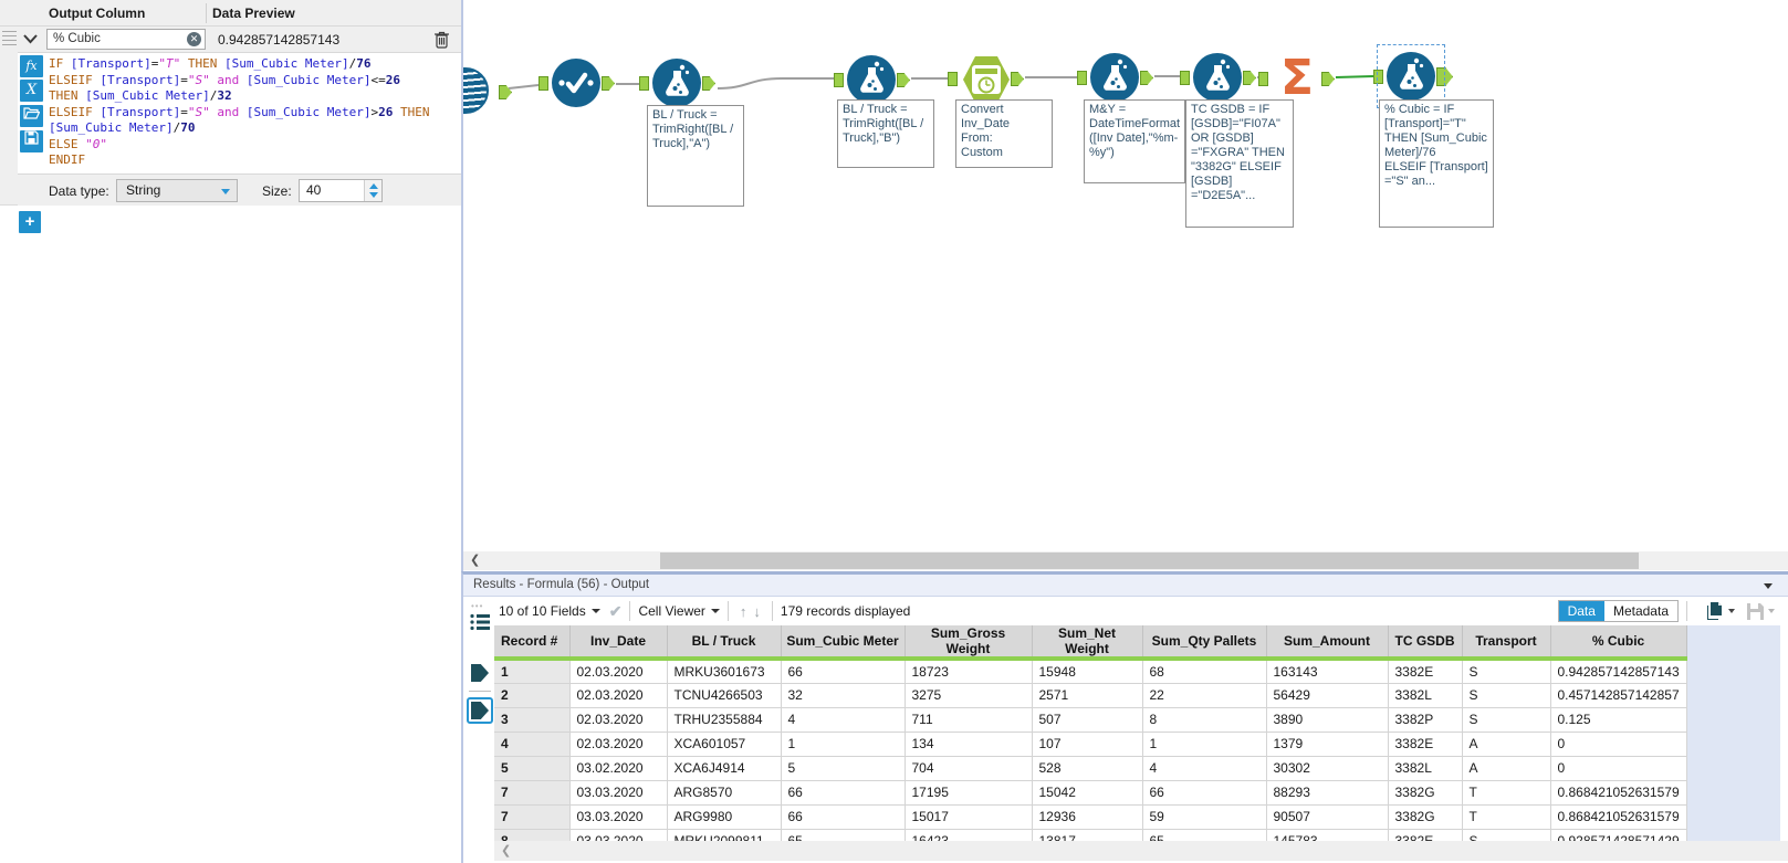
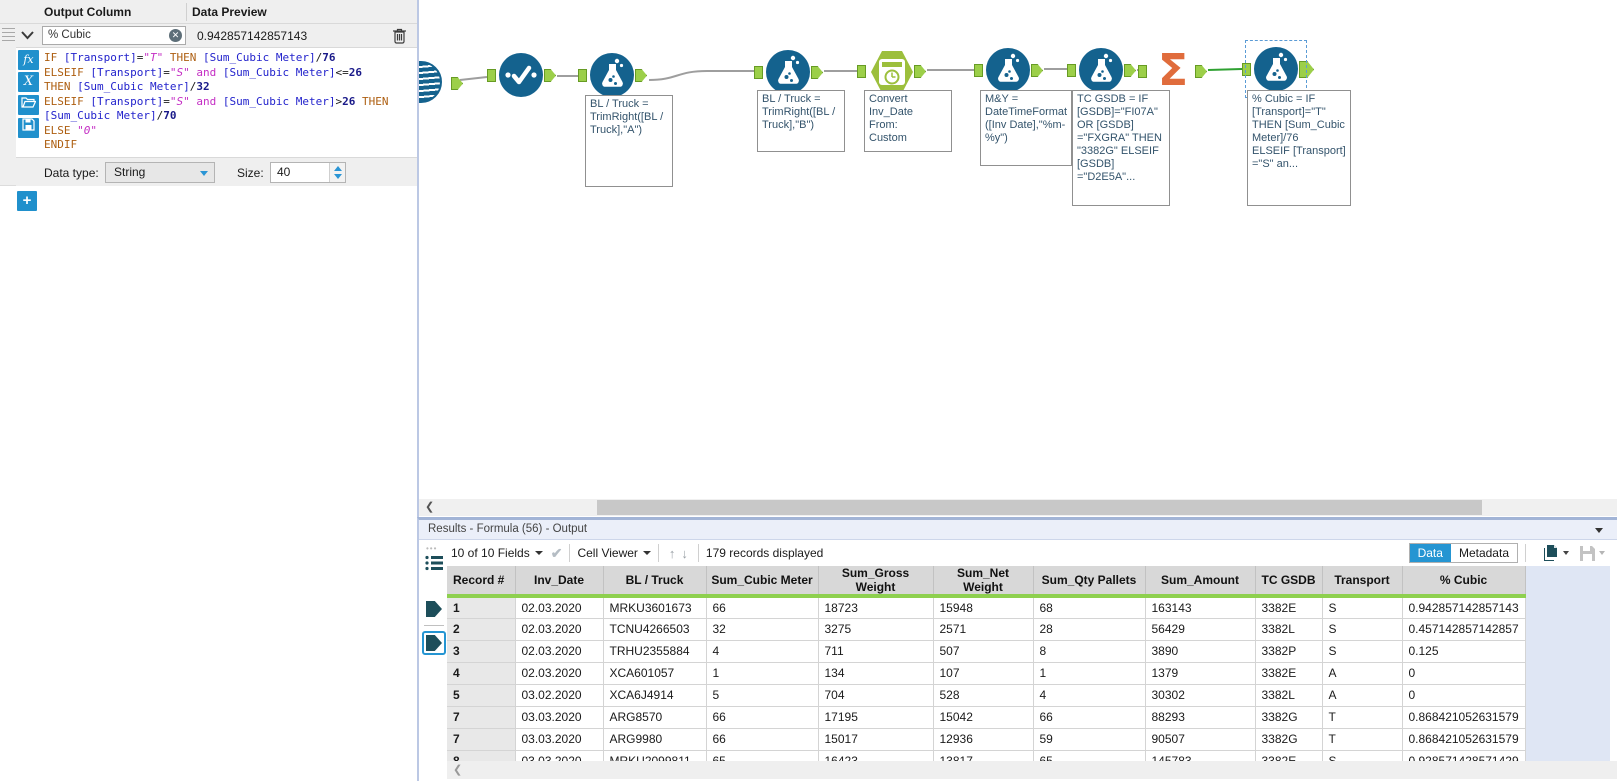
  Output Column
  Data Preview
  % Cubic
  ✕
  0.942857142857143
  fx
  X
  IF [Transport]="T" THEN [Sum_Cubic Meter]/76
  ELSEIF [Transport]="S" and [Sum_Cubic Meter]<=26
  THEN [Sum_Cubic Meter]/32
  ELSEIF [Transport]="S" and [Sum_Cubic Meter]>26 THEN
  [Sum_Cubic Meter]/70
  ELSE "0"
  ENDIF
  Data type:
  String
  Size:
  40
  +
  BL / Truck =
  TrimRight([BL /
  Truck],"A")
  BL / Truck =
  TrimRight([BL /
  Truck],"B")
  Convert Inv_Date
  From:
  Custom
  M&Y =
  DateTimeFormat
  ([Inv Date],"%m-
  %y")
  TC GSDB = IF
  [GSDB]="FI07A"
  OR [GSDB]
  ="FXGRA" THEN
  "3382G" ELSEIF
  [GSDB]
  ="D2E5A"...
  Σ
  % Cubic = IF
  [Transport]="T"
  THEN [Sum_Cubic
  Meter]/76
  ELSEIF [Transport]
  ="S" an...
  ❮
  Results - Formula (56) - Output
  •••
  10 of 10 Fields
  ✔
  Cell Viewer
  ↑
  ↓
  179 records displayed
  Data
  Metadata
  Record #	Inv_Date	BL / Truck	Sum_Cubic Meter	Sum_Gross Weight	Sum_Net Weight	Sum_Qty Pallets	Sum_Amount	TC GSDB	Transport	% Cubic
  1	02.03.2020	MRKU3601673	66	18723	15948	68	163143	3382E	S	0.942857142857143
- 2	02.03.2020	TCNU4266503	32	3275	2571	22	56429	3382L	S	0.457142857142857
+ 2	02.03.2020	TCNU4266503	32	3275	2571	28	56429	3382L	S	0.457142857142857
  3	02.03.2020	TRHU2355884	4	711	507	8	3890	3382P	S	0.125
  4	02.03.2020	XCA601057	1	134	107	1	1379	3382E	A	0
  5	03.02.2020	XCA6J4914	5	704	528	4	30302	3382L	A	0
  7	03.03.2020	ARG8570	66	17195	15042	66	88293	3382G	T	0.868421052631579
  7	03.03.2020	ARG9980	66	15017	12936	59	90507	3382G	T	0.868421052631579
  ❮
